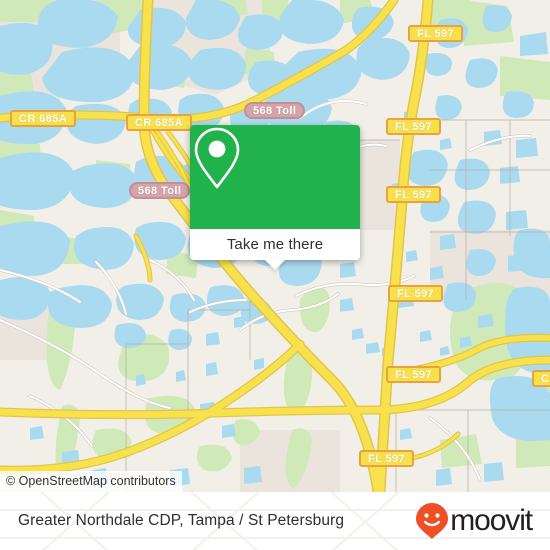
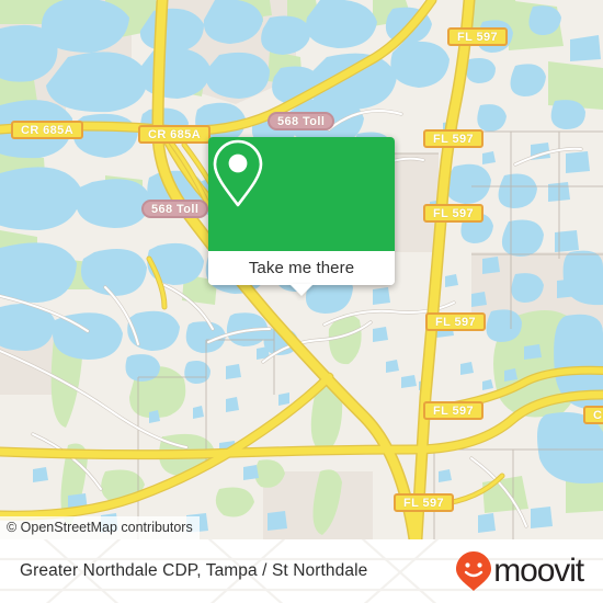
  FL 597
  CR 685A
  CR 685A
  568 Toll
  FL 597
  568 Toll
  FL 597
  FL 597
  FL 597
  FL 597
  Take me there
  © OpenStreetMap contributors
- Greater Northdale CDP, Tampa / St Petersburg
+ Greater Northdale CDP, Tampa / St Northdale
  moovit
